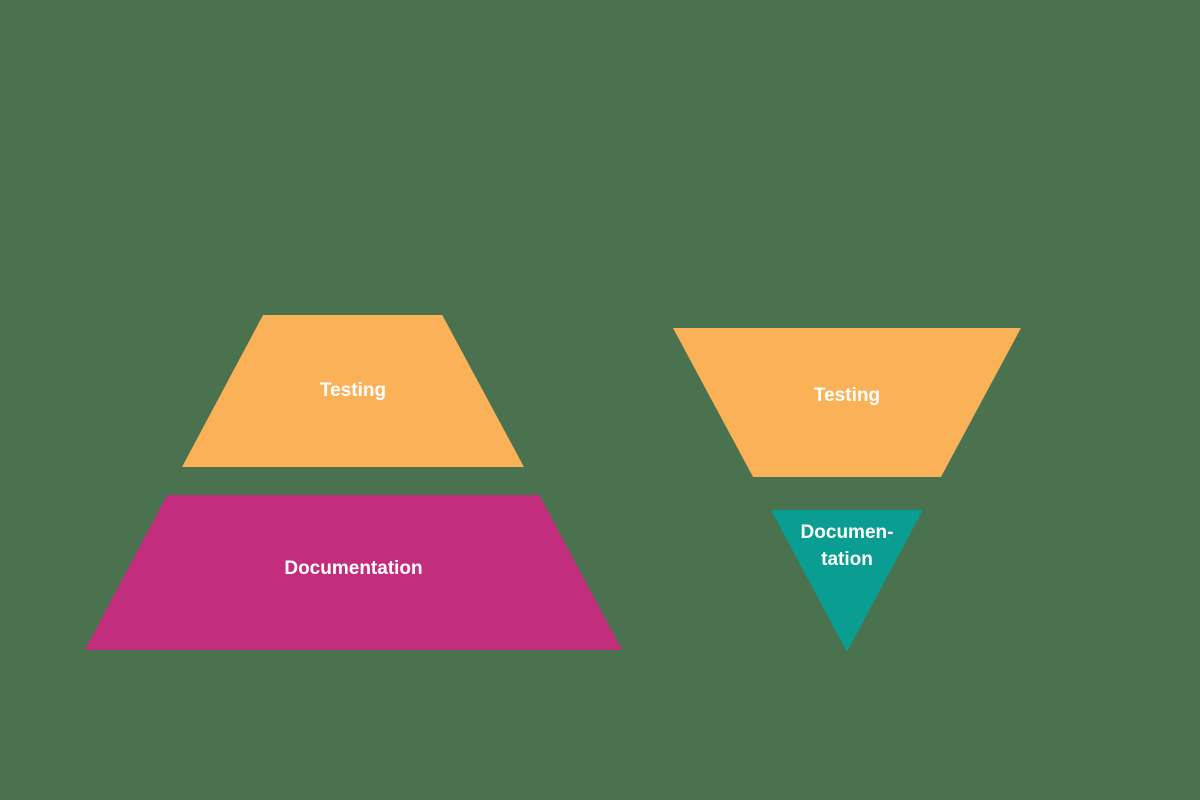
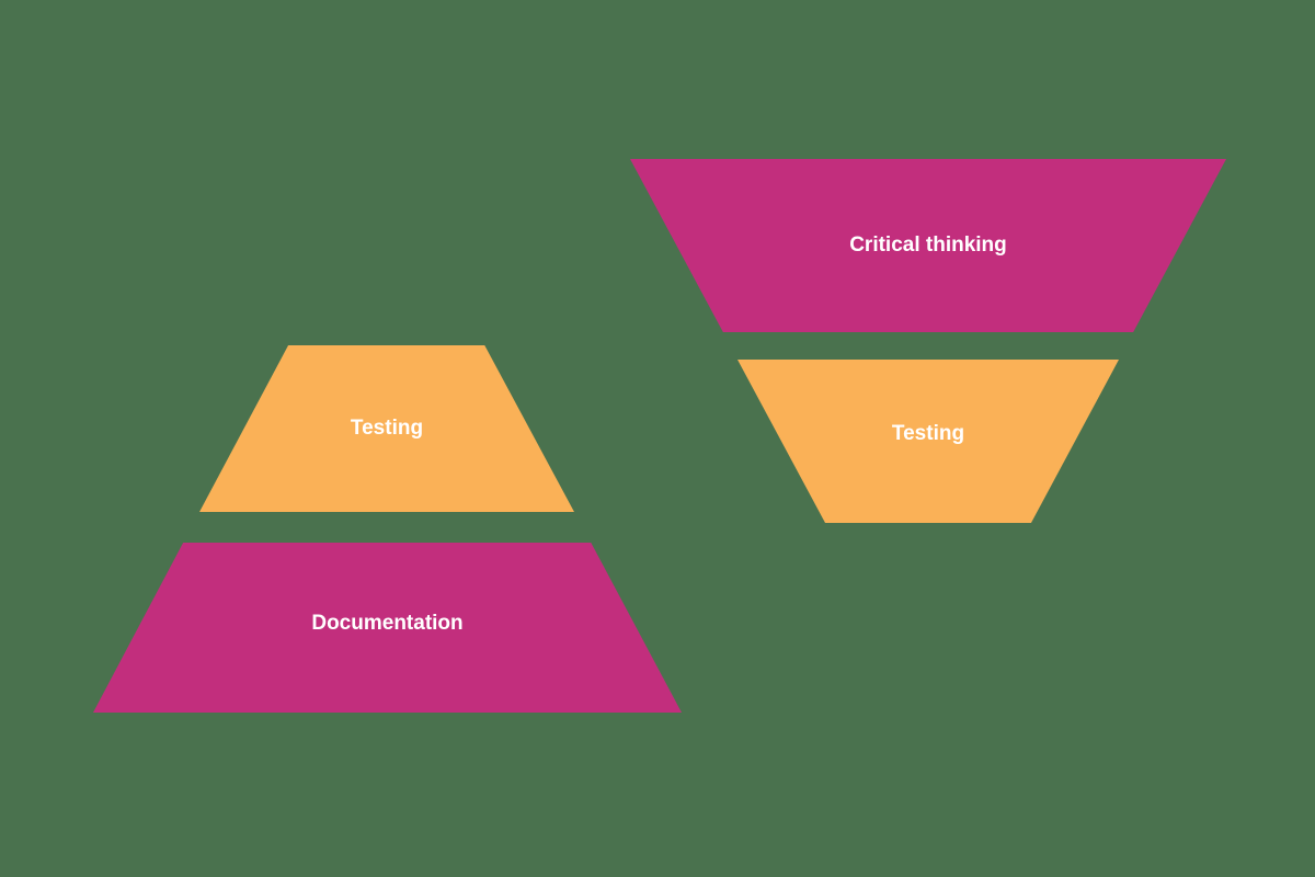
  Testing
  Documentation
+ Critical thinking
  Testing
- Documen-
- tation
